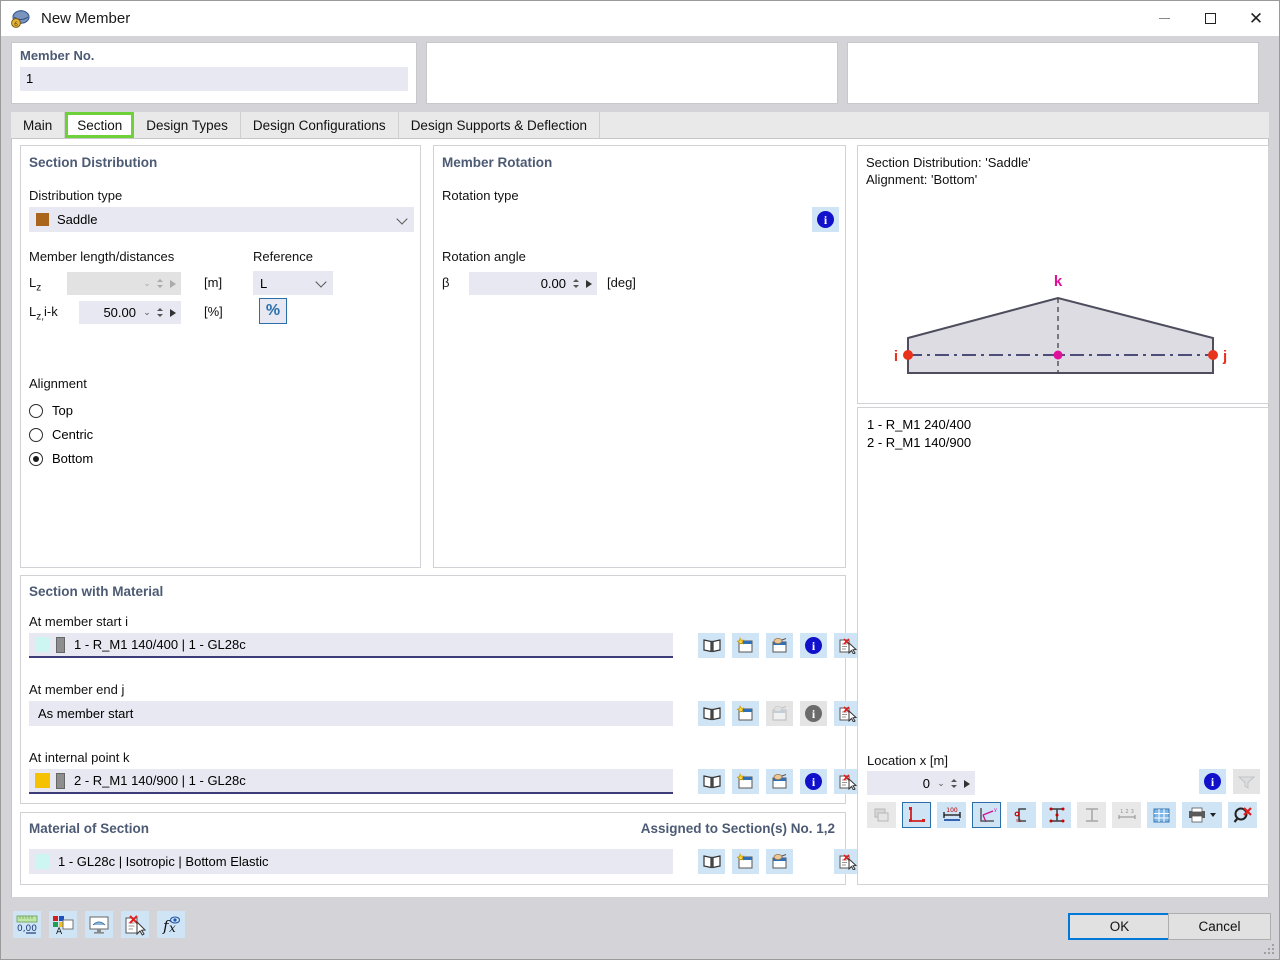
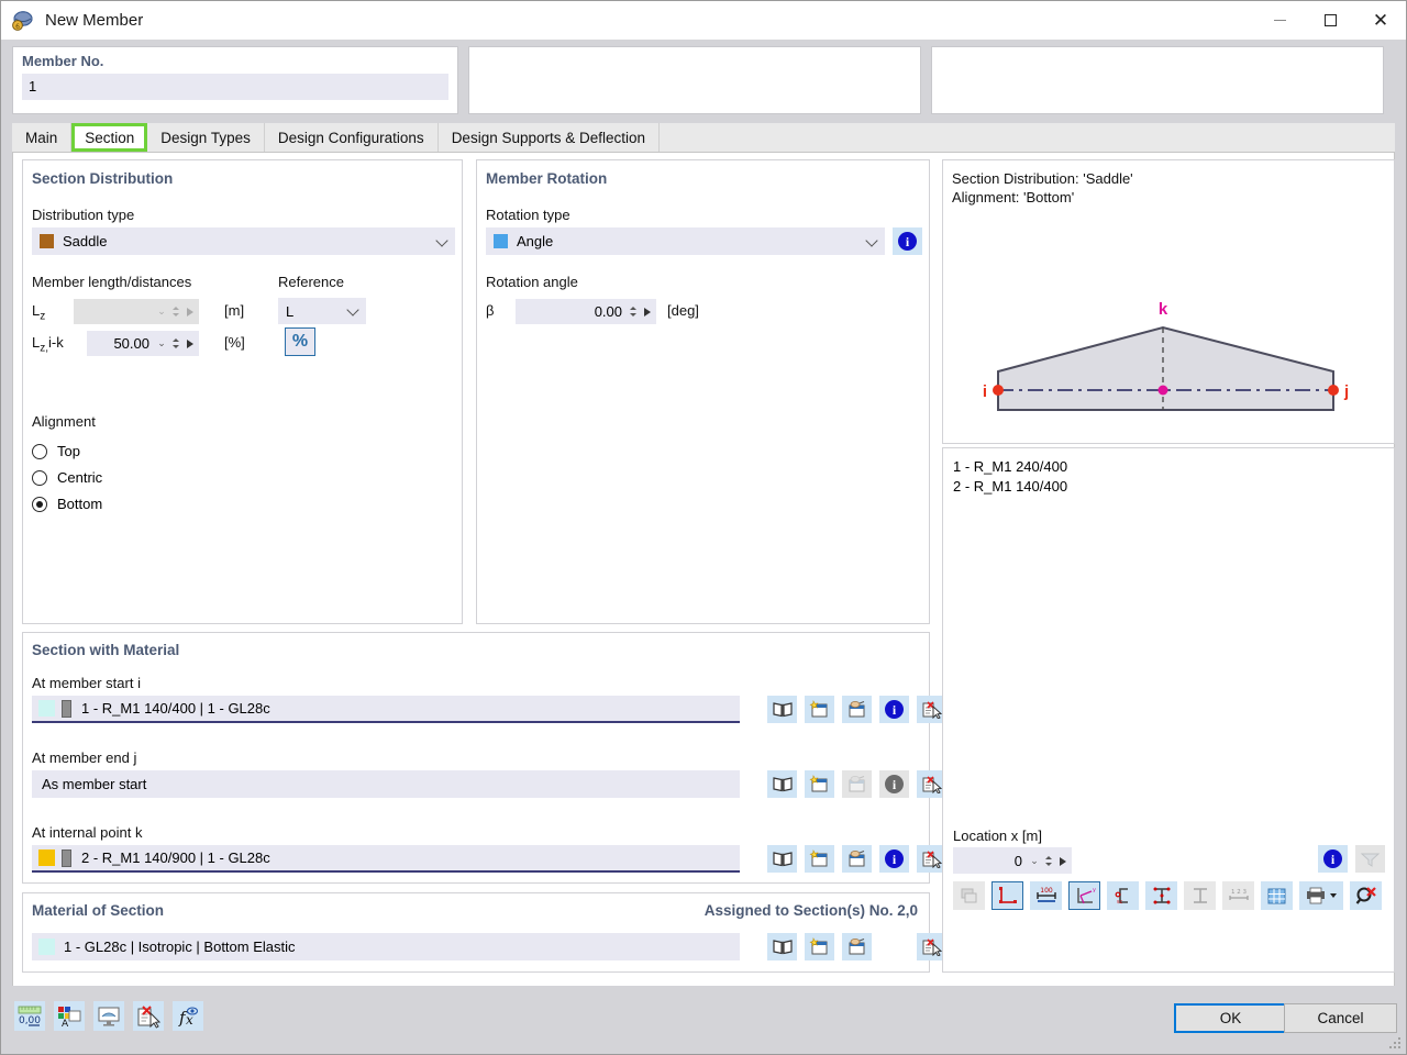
  New Member
  ✕
  Member No.
  1
  Main
  Section
  Design Types
  Design Configurations
  Design Supports & Deflection
  Section Distribution
  Distribution type
  Saddle
  Member length/distances
  Reference
  Lz
  ⌄
  [m]
  L
  Lz,i-k
  50.00
  ⌄
  [%]
  %
  Alignment
  Top
  Centric
  Bottom
  Member Rotation
  Rotation type
+ Angle
  i
  Rotation angle
  β
  0.00
  [deg]
  Section with Material
  At member start i
  1 - R_M1 140/400 | 1 - GL28c
  i
  At member end j
  As member start
  i
  At internal point k
  2 - R_M1 140/900 | 1 - GL28c
  i
  Material of Section
- Assigned to Section(s) No. 1,2
+ Assigned to Section(s) No. 2,0
  1 - GL28c | Isotropic | Bottom Elastic
  Section Distribution: 'Saddle'
  Alignment: 'Bottom'
  i
  j
  k
  1 - R_M1 240/400
- 2 - R_M1 140/900
+ 2 - R_M1 140/400
  Location x [m]
  0
  ⌄
  i
  0,00
  A
  f
  x
  OK
  Cancel
